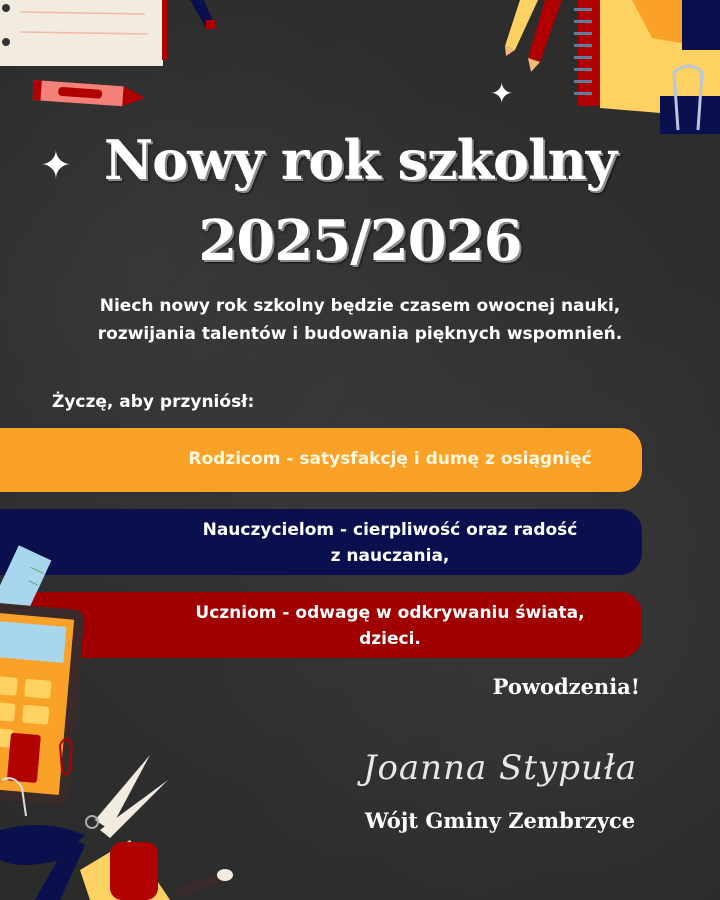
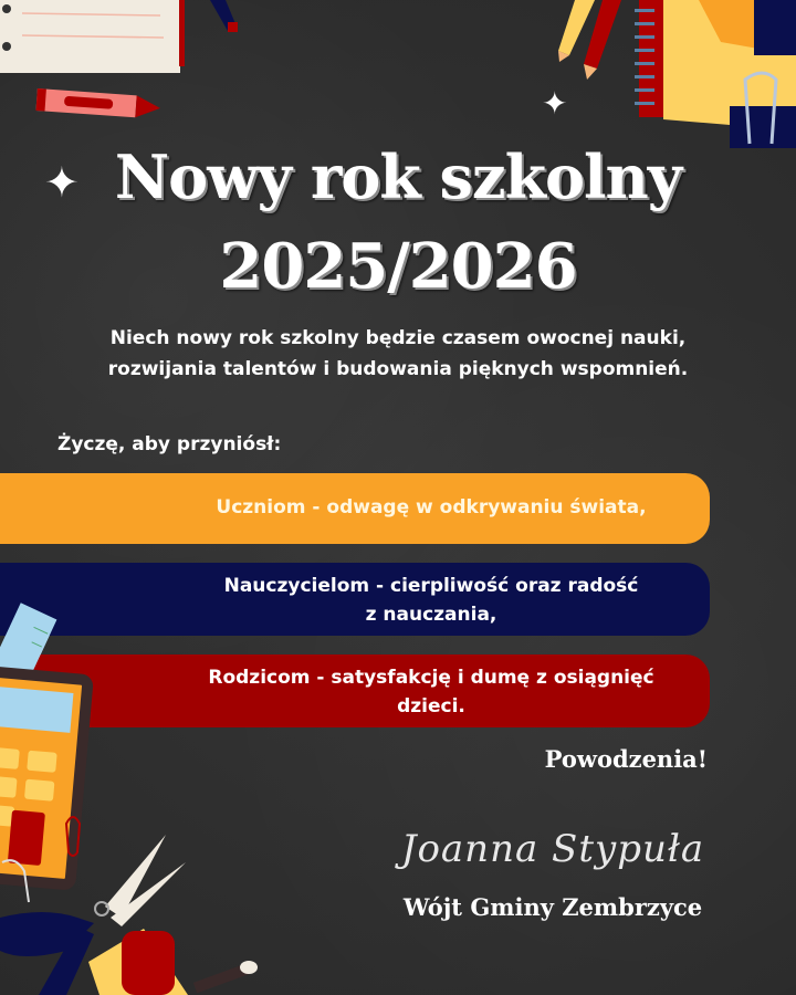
  ✦
  ✦
  Nowy rok szkolny
  2025/2026
  Niech nowy rok szkolny będzie czasem owocnej nauki,
  rozwijania talentów i budowania pięknych wspomnień.
  Życzę, aby przyniósł:
- Rodzicom - satysfakcję i dumę z osiągnięć
+ Uczniom - odwagę w odkrywaniu świata,
  Nauczycielom - cierpliwość oraz radość
  z nauczania,
- Uczniom - odwagę w odkrywaniu świata,
+ Rodzicom - satysfakcję i dumę z osiągnięć
  dzieci.
  Powodzenia!
  Joanna Stypuła
  Wójt Gminy Zembrzyce
